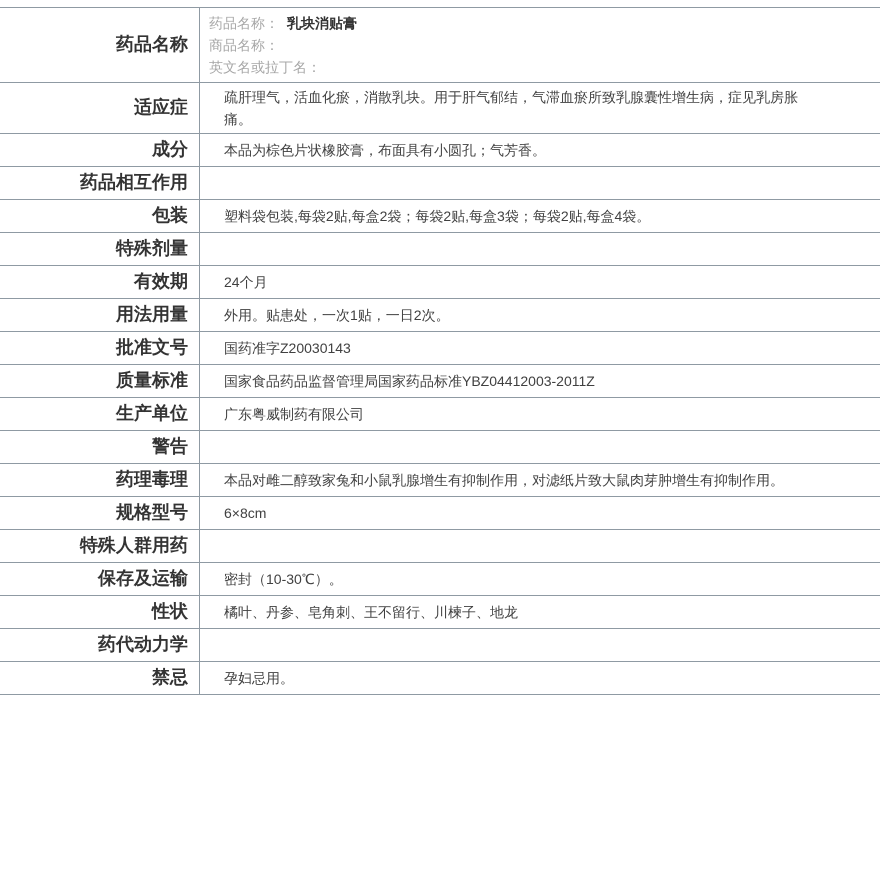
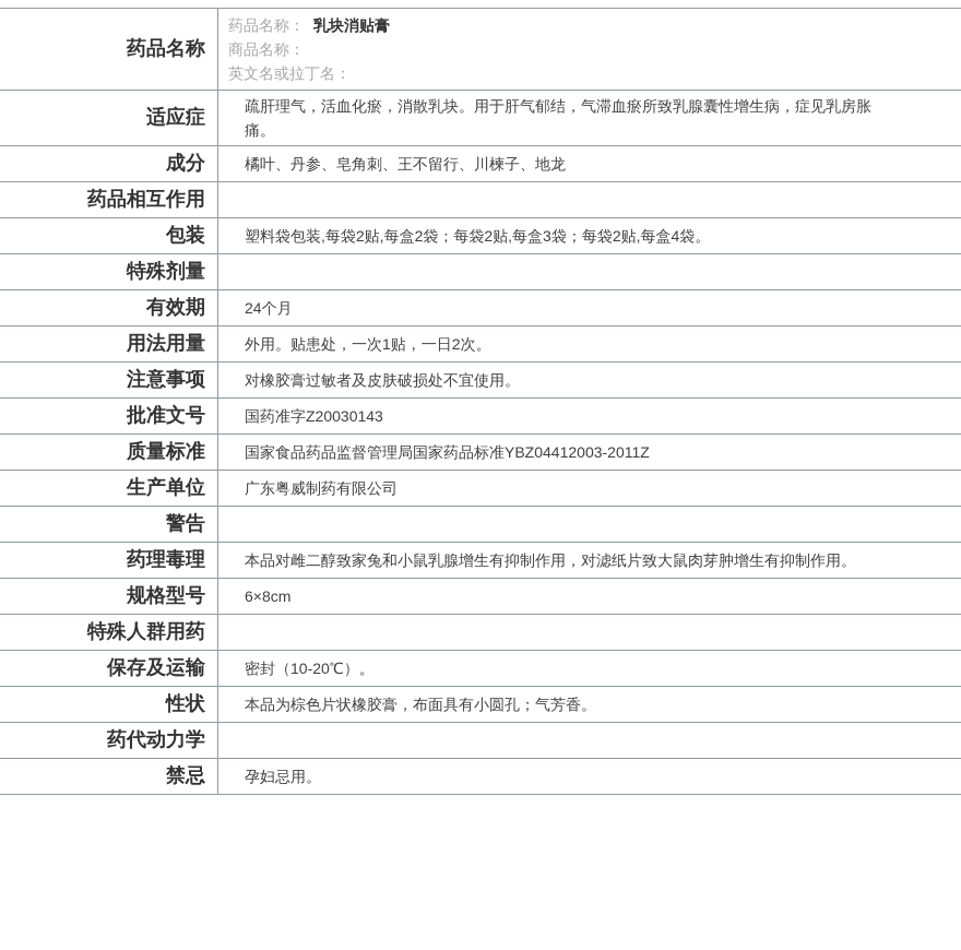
  药品名称
  药品名称： 乳块消贴膏
  商品名称：
  英文名或拉丁名：
  适应症
  疏肝理气，活血化瘀，消散乳块。用于肝气郁结，气滞血瘀所致乳腺囊性增生病，症见乳房胀痛。
  成分
- 本品为棕色片状橡胶膏，布面具有小圆孔；气芳香。
+ 橘叶、丹参、皂角刺、王不留行、川楝子、地龙
  药品相互作用
  包装
  塑料袋包装,每袋2贴,每盒2袋；每袋2贴,每盒3袋；每袋2贴,每盒4袋。
  特殊剂量
  有效期
  24个月
  用法用量
  外用。贴患处，一次1贴，一日2次。
+ 注意事项
+ 对橡胶膏过敏者及皮肤破损处不宜使用。
  批准文号
  国药准字Z20030143
  质量标准
  国家食品药品监督管理局国家药品标准YBZ04412003-2011Z
  生产单位
  广东粤威制药有限公司
  警告
  药理毒理
  本品对雌二醇致家兔和小鼠乳腺增生有抑制作用，对滤纸片致大鼠肉芽肿增生有抑制作用。
  规格型号
  6×8cm
  特殊人群用药
  保存及运输
- 密封（10-30℃）。
+ 密封（10-20℃）。
  性状
- 橘叶、丹参、皂角刺、王不留行、川楝子、地龙
+ 本品为棕色片状橡胶膏，布面具有小圆孔；气芳香。
  药代动力学
  禁忌
  孕妇忌用。
